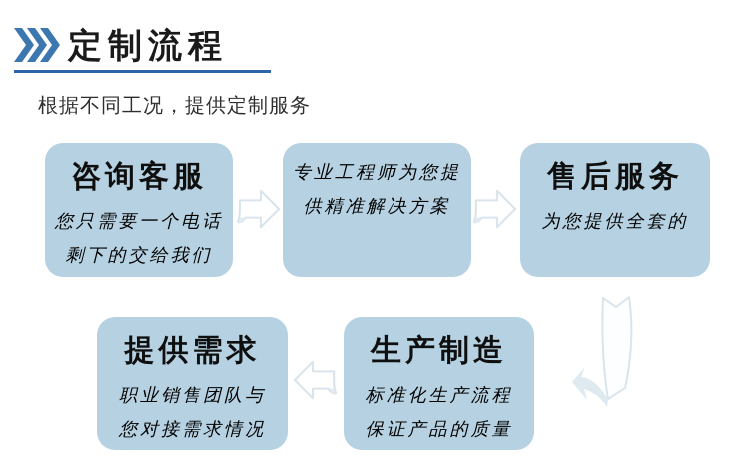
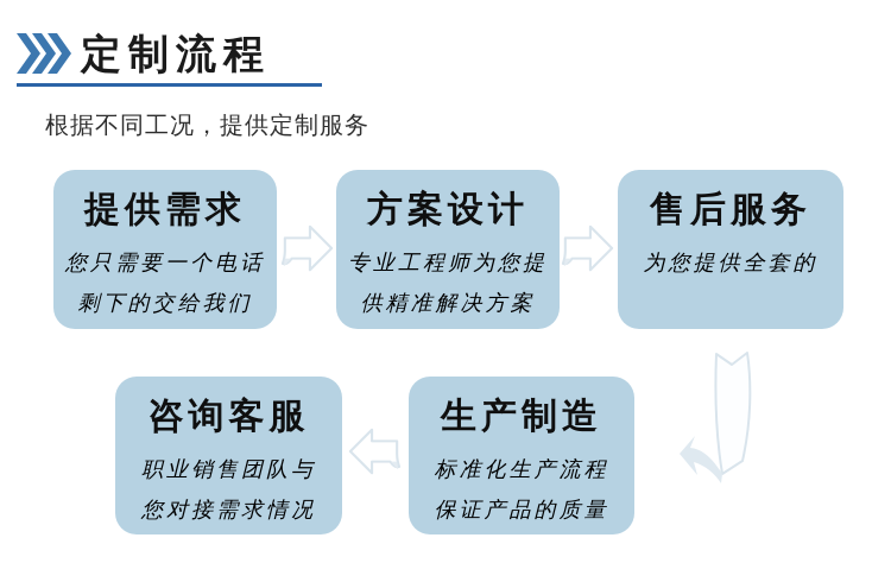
  定制流程
  根据不同工况，提供定制服务
- 咨询客服
+ 提供需求
  您只需要一个电话
  剩下的交给我们
+ 方案设计
  专业工程师为您提
  供精准解决方案
  售后服务
  为您提供全套的
- 提供需求
+ 咨询客服
  职业销售团队与
  您对接需求情况
  生产制造
  标准化生产流程
  保证产品的质量
